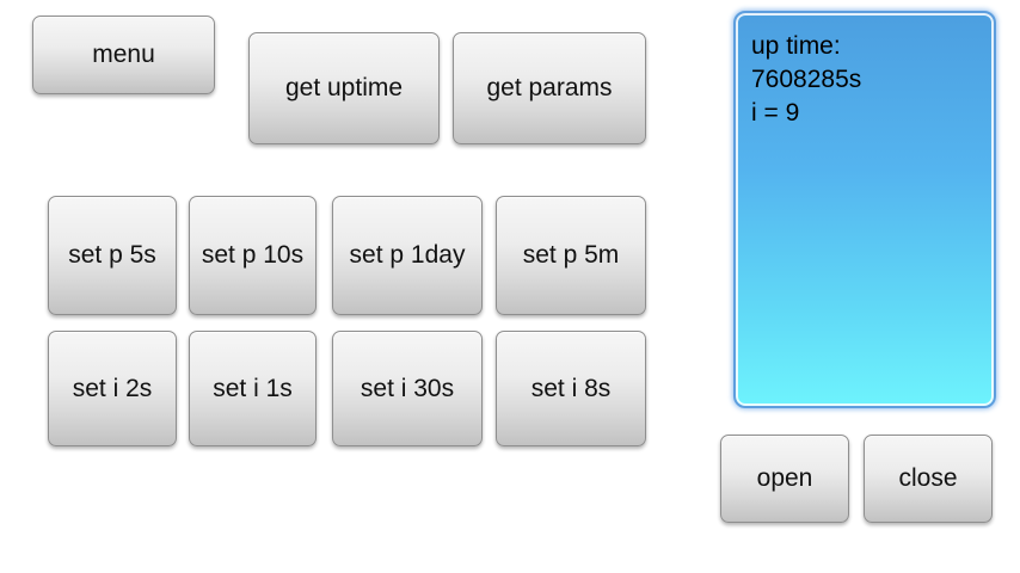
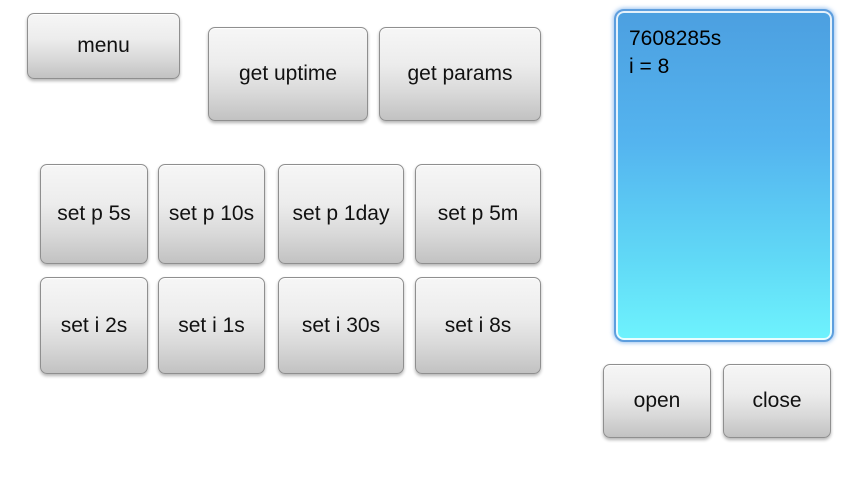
  menu
  get uptime
  get params
  set p 5s
  set p 10s
  set p 1day
  set p 5m
  set i 2s
  set i 1s
  set i 30s
  set i 8s
- up time:
  7608285s
- i = 9
+ i = 8
  open
  close
